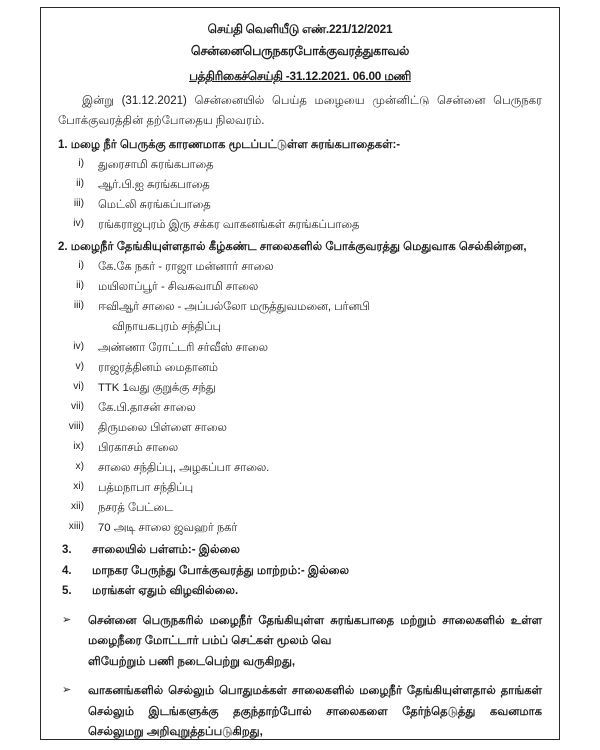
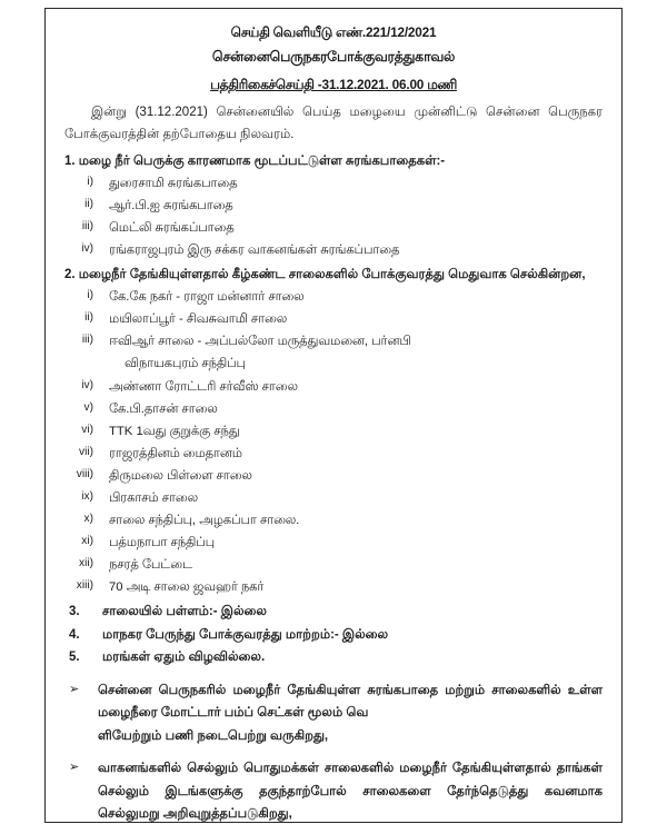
  செய்தி வெளியீடு எண்.221/12/2021
  சென்னைபெருநகரபோக்குவரத்துகாவல்
  பத்திரிகைச்செய்தி -31.12.2021. 06.00 மணி
  இன்று (31.12.2021) சென்னையில் பெய்த மழையை முன்னிட்டு சென்னை பெருநகர போக்குவரத்தின் தற்போதைய நிலவரம்.
  1. மழை நீர் பெருக்கு காரணமாக மூடப்பட்டுள்ள சுரங்கபாதைகள்:-
  i)
  துரைசாமி சுரங்கபாதை
  ii)
  ஆர்.பி.ஐ சுரங்கபாதை
  iii)
  மெட்லி சுரங்கப்பாதை
  iv)
  ரங்கராஜபுரம் இரு சக்கர வாகனங்கள் சுரங்கப்பாதை
  2. மழைநீர் தேங்கியுள்ளதால் கீழ்கண்ட சாலைகளில் போக்குவரத்து மெதுவாக செல்கின்றன,
  i)
  கே.கே நகர் - ராஜா மன்னார் சாலை
  ii)
  மயிலாப்பூர் - சிவசுவாமி சாலை
  iii)
  ஈவிஆர் சாலை - அப்பல்லோ மருத்துவமனை, பர்னபி
  விநாயகபுரம் சந்திப்பு
  iv)
  அண்ணா ரோட்டரி சர்வீஸ் சாலை
  v)
- ராஜரத்தினம் மைதானம்
+ கே.பி.தாசன் சாலை
  vi)
  TTK 1வது குறுக்கு சந்து
  vii)
- கே.பி.தாசன் சாலை
+ ராஜரத்தினம் மைதானம்
  viii)
  திருமலை பிள்ளை சாலை
  ix)
  பிரகாசம் சாலை
  x)
  சாலை சந்திப்பு, அழகப்பா சாலை.
  xi)
  பத்மநாபா சந்திப்பு
  xii)
  நசரத் பேட்டை
  xiii)
  70 அடி சாலை ஜவஹர் நகர்
  3.
  சாலையில் பள்ளம்:- இல்லை
  4.
  மாநகர பேருந்து போக்குவரத்து மாற்றம்:- இல்லை
  5.
  மரங்கள் ஏதும் விழவில்லை.
  ➢
  சென்னை பெருநகரில் மழைநீர் தேங்கியுள்ள சுரங்கபாதை மற்றும் சாலைகளில் உள்ள மழைநீரை மோட்டார் பம்ப் செட்கள் மூலம் வெ
  ளியேற்றும் பணி நடைபெற்று வருகிறது,
  ➢
  வாகனங்களில் செல்லும் பொதுமக்கள் சாலைகளில் மழைநீர் தேங்கியுள்ளதால் தாங்கள் செல்லும் இடங்களுக்கு தகுந்தாற்போல் சாலைகளை தேர்ந்தெடுத்து கவனமாக செல்லுமறு அறிவுறுத்தப்படுகிறது,
